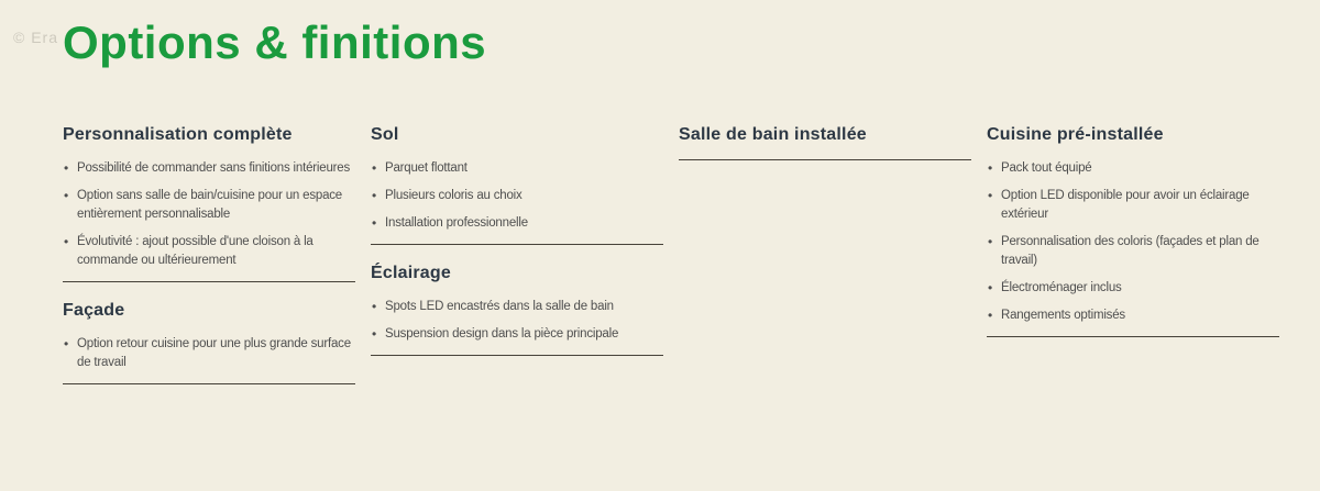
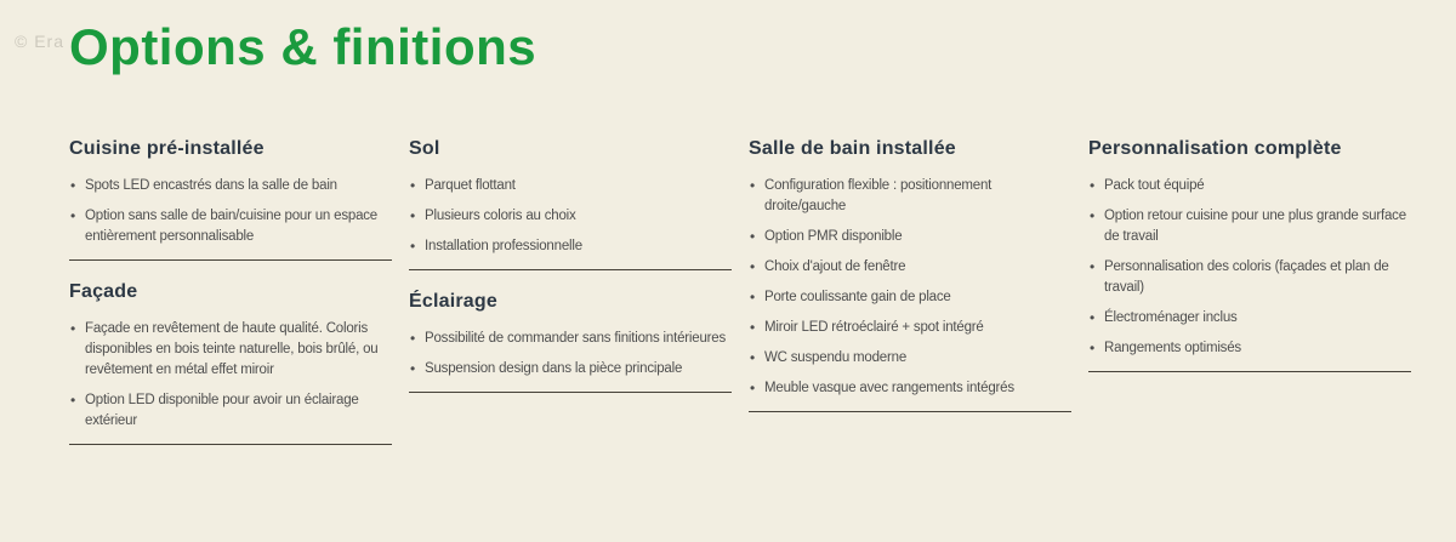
  © Era
  Options & finitions
- Personnalisation complète
+ Cuisine pré-installée
- Possibilité de commander sans finitions intérieures
+ Spots LED encastrés dans la salle de bain
  Option sans salle de bain/cuisine pour un espace entièrement personnalisable
- Évolutivité : ajout possible d'une cloison à la commande ou ultérieurement
  Façade
+ Façade en revêtement de haute qualité. Coloris disponibles en bois teinte naturelle, bois brûlé, ou revêtement en métal effet miroir
- Option retour cuisine pour une plus grande surface de travail
+ Option LED disponible pour avoir un éclairage extérieur
  Sol
  Parquet flottant
  Plusieurs coloris au choix
  Installation professionnelle
  Éclairage
- Spots LED encastrés dans la salle de bain
+ Possibilité de commander sans finitions intérieures
  Suspension design dans la pièce principale
  Salle de bain installée
+ Configuration flexible : positionnement droite/gauche
+ Option PMR disponible
+ Choix d'ajout de fenêtre
+ Porte coulissante gain de place
+ Miroir LED rétroéclairé + spot intégré
+ WC suspendu moderne
+ Meuble vasque avec rangements intégrés
- Cuisine pré-installée
+ Personnalisation complète
  Pack tout équipé
- Option LED disponible pour avoir un éclairage extérieur
+ Option retour cuisine pour une plus grande surface de travail
  Personnalisation des coloris (façades et plan de travail)
  Électroménager inclus
  Rangements optimisés
